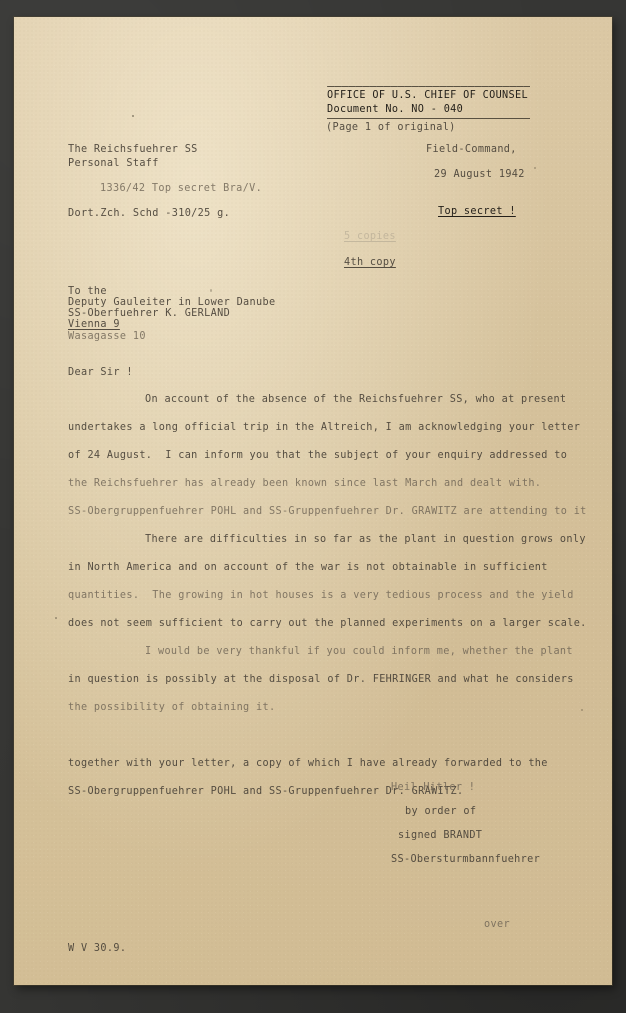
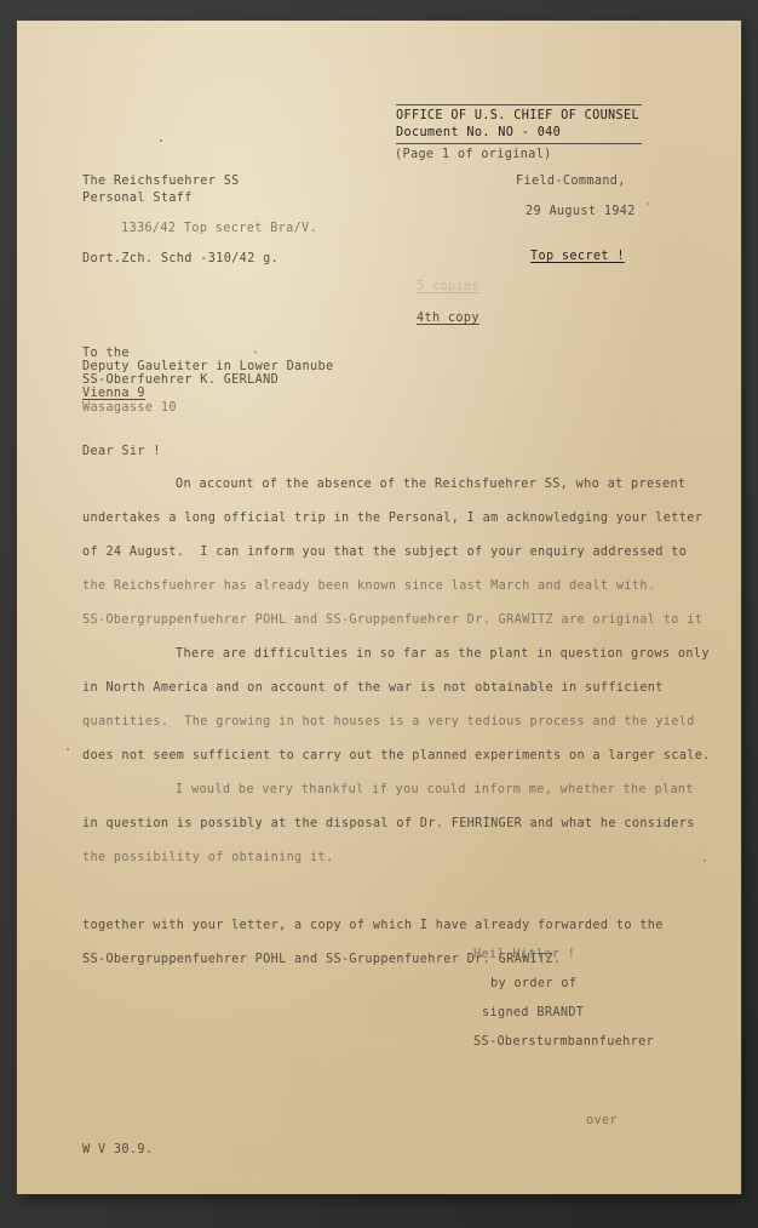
  OFFICE OF U.S. CHIEF OF COUNSEL
  Document No. NO - 040
  (Page 1 of original)
  The Reichsfuehrer SS
  Personal Staff
  1336/42 Top secret Bra/V.
- Dort.Zch. Schd -310/25 g.
+ Dort.Zch. Schd -310/42 g.
  Field-Command,
  29 August 1942
  Top secret !
  5 copies
  4th copy
  To the
  Deputy Gauleiter in Lower Danube
  SS-Oberfuehrer K. GERLAND
  Vienna 9
  Wasagasse 10
  Dear Sir !
  On account of the absence of the Reichsfuehrer SS, who at present
- undertakes a long official trip in the Altreich, I am acknowledging your letter
+ undertakes a long official trip in the Personal, I am acknowledging your letter
  of 24 August. I can inform you that the subject of your enquiry addressed to
  the Reichsfuehrer has already been known since last March and dealt with.
- SS-Obergruppenfuehrer POHL and SS-Gruppenfuehrer Dr. GRAWITZ are attending to it
+ SS-Obergruppenfuehrer POHL and SS-Gruppenfuehrer Dr. GRAWITZ are original to it
  There are difficulties in so far as the plant in question grows only
  in North America and on account of the war is not obtainable in sufficient
  quantities. The growing in hot houses is a very tedious process and the yield
  does not seem sufficient to carry out the planned experiments on a larger scale.
  I would be very thankful if you could inform me, whether the plant
  in question is possibly at the disposal of Dr. FEHRINGER and what he considers
  the possibility of obtaining it.
  together with your letter, a copy of which I have already forwarded to the
  SS-Obergruppenfuehrer POHL and SS-Gruppenfuehrer Dr. GRAWITZ.
  Heil Hitler !
  by order of
  signed BRANDT
  SS-Obersturmbannfuehrer
  over
  W V 30.9.
